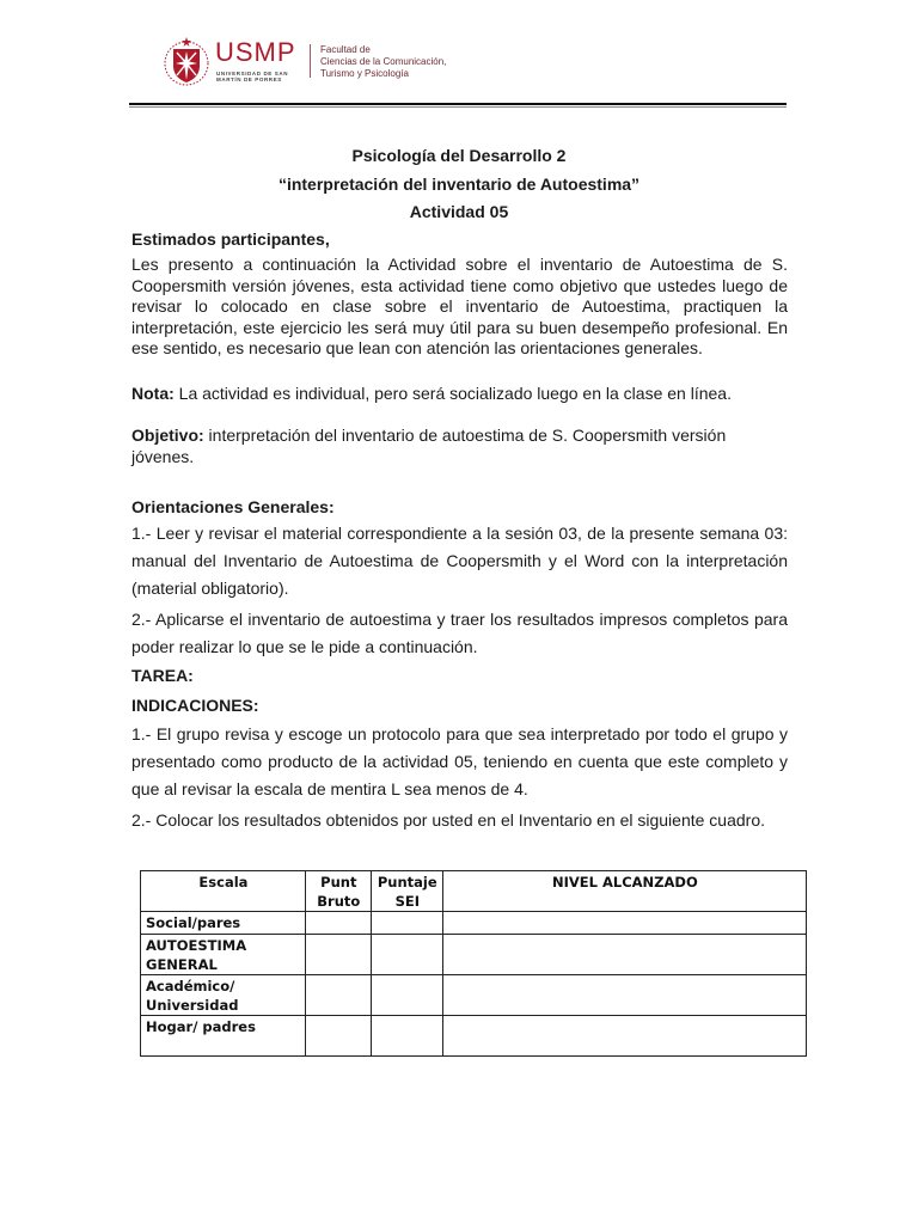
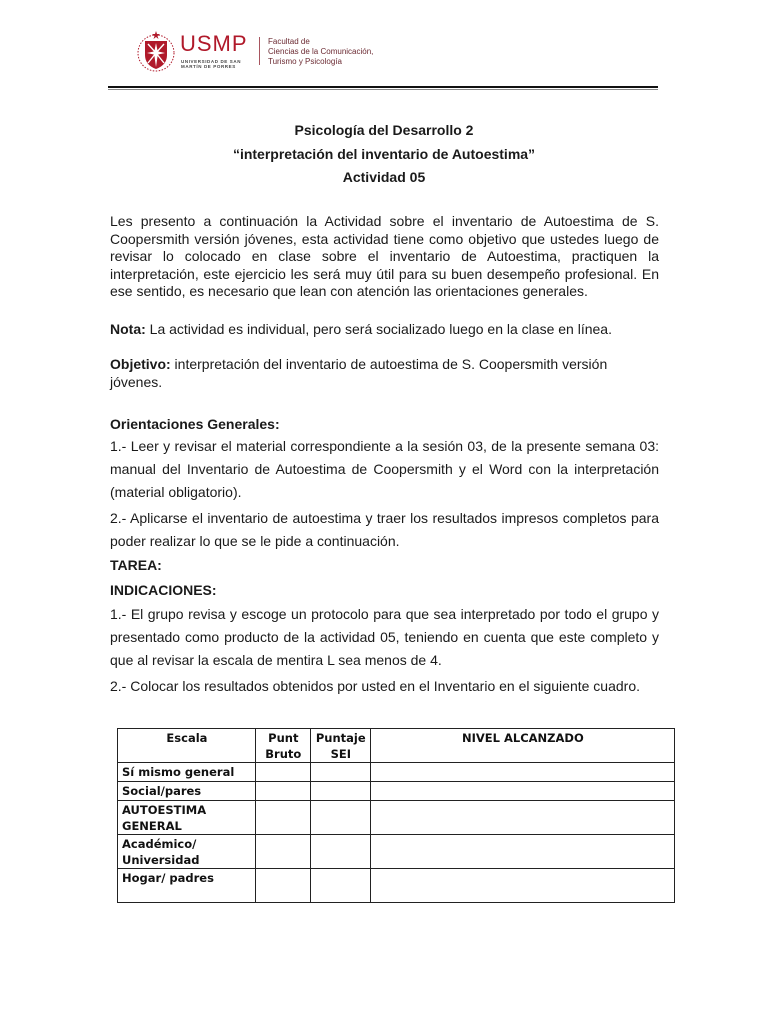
  USMP
  Facultad de
  Ciencias de la Comunicación,
  Turismo y Psicología
  Psicología del Desarrollo 2
  “interpretación del inventario de Autoestima”
  Actividad 05
- Estimados participantes,
  Les presento a continuación la Actividad sobre el inventario de Autoestima de S. Coopersmith versión jóvenes, esta actividad tiene como objetivo que ustedes luego de revisar lo colocado en clase sobre el inventario de Autoestima, practiquen la interpretación, este ejercicio les será muy útil para su buen desempeño profesional. En ese sentido, es necesario que lean con atención las orientaciones generales.
  Nota: La actividad es individual, pero será socializado luego en la clase en línea.
  Objetivo: interpretación del inventario de autoestima de S. Coopersmith versión jóvenes.
  Orientaciones Generales:
  1.- Leer y revisar el material correspondiente a la sesión 03, de la presente semana 03: manual del Inventario de Autoestima de Coopersmith y el Word con la interpretación (material obligatorio).
  2.- Aplicarse el inventario de autoestima y traer los resultados impresos completos para poder realizar lo que se le pide a continuación.
  TAREA:
  INDICACIONES:
  1.- El grupo revisa y escoge un protocolo para que sea interpretado por todo el grupo y presentado como producto de la actividad 05, teniendo en cuenta que este completo y que al revisar la escala de mentira L sea menos de 4.
  2.- Colocar los resultados obtenidos por usted en el Inventario en el siguiente cuadro.
  Escala	Punt Bruto	Puntaje SEI	NIVEL ALCANZADO
+ Sí mismo general
  Social/pares
  AUTOESTIMA GENERAL
  Académico/ Universidad
  Hogar/ padres
